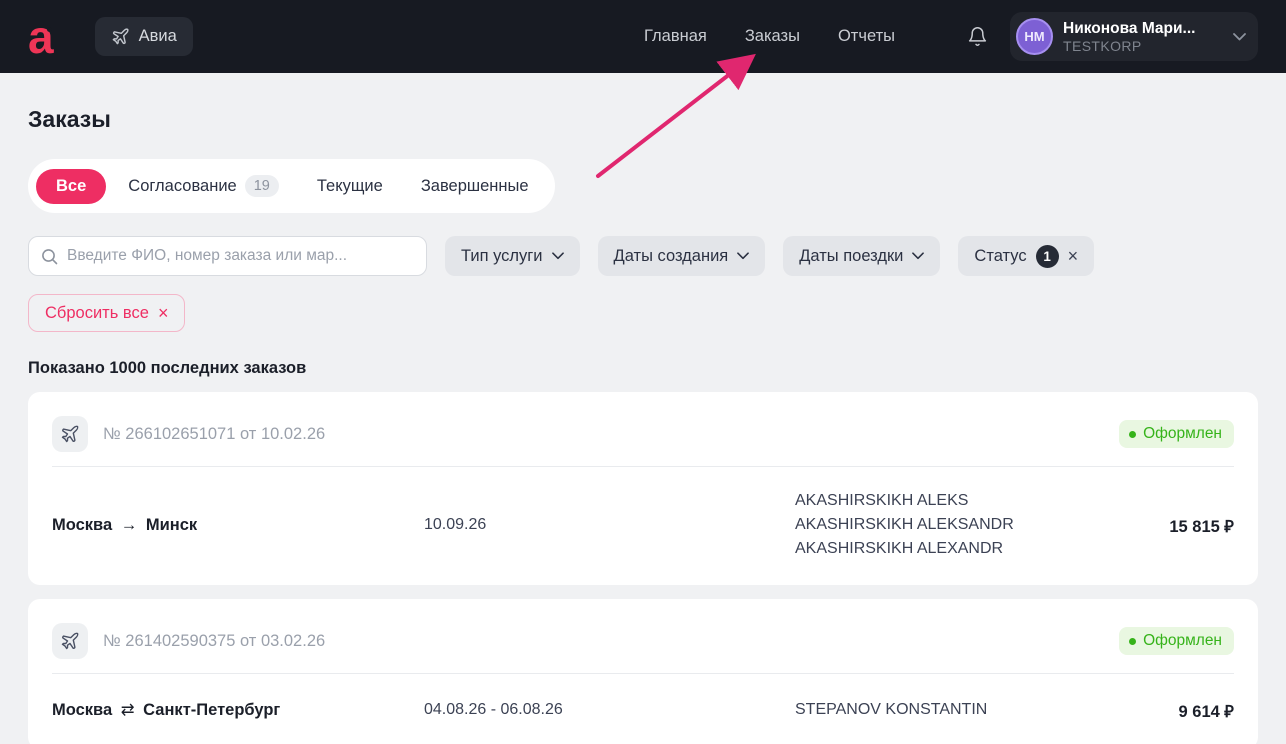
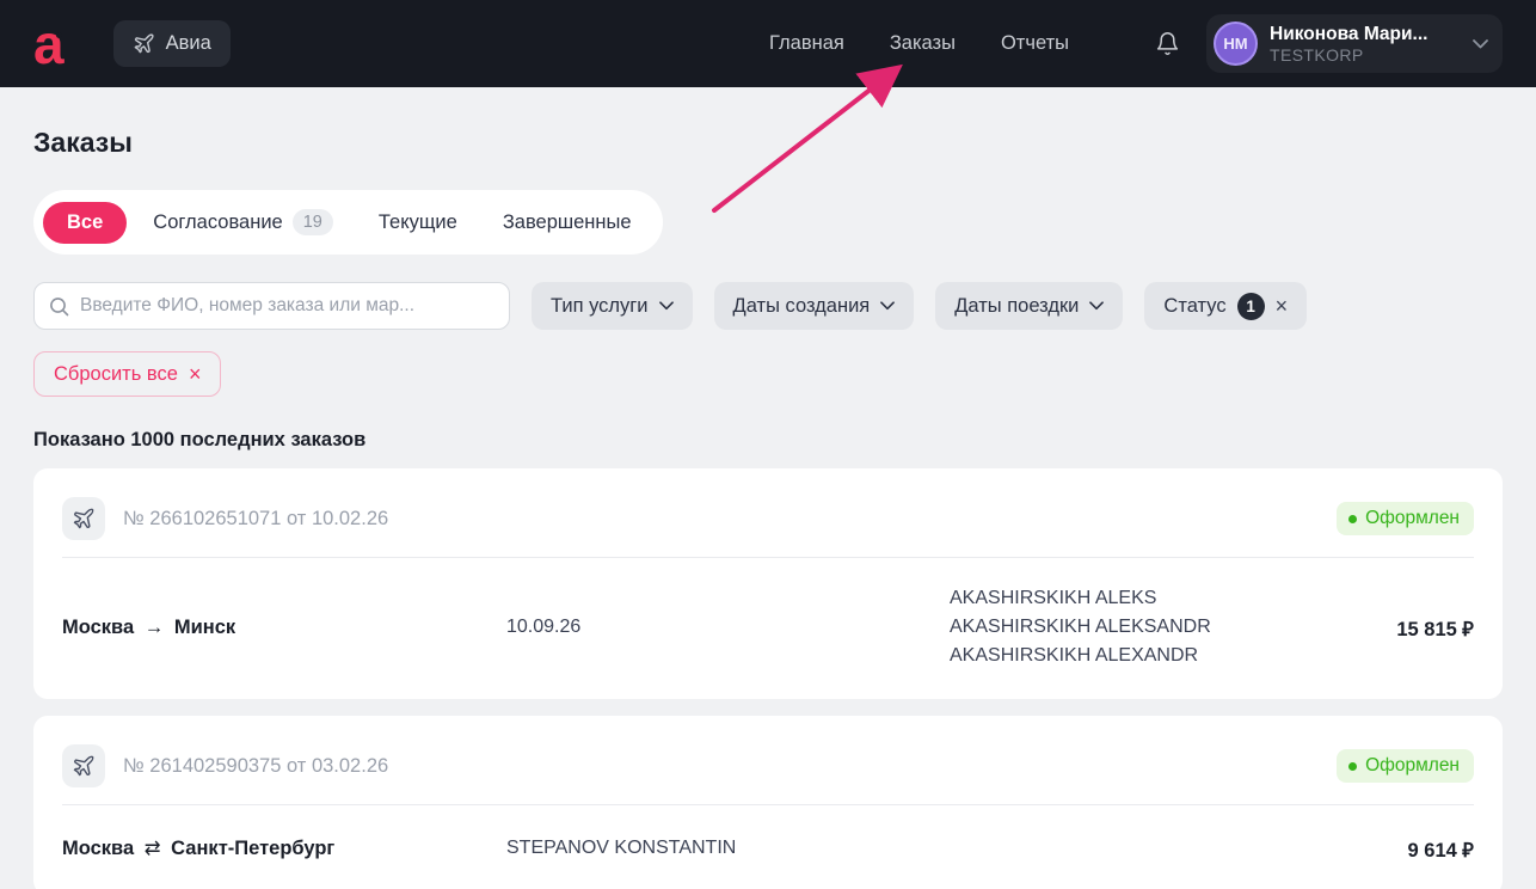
  a
  Авиа
  Главная
  Заказы
  Отчеты
  НМ
  Никонова Мари...
  TESTKORP
  Заказы
  Все
  Согласование
  19
  Текущие
  Завершенные
  Введите ФИО, номер заказа или мар...
  Тип услуги
  Даты создания
  Даты поездки
  Статус
  1
  ×
  Сбросить все
  ×
  Показано 1000 последних заказов
  № 266102651071 от 10.02.26
  Оформлен
  Москва → Минск
  10.09.26
  AKASHIRSKIKH ALEKS
  AKASHIRSKIKH ALEKSANDR
  AKASHIRSKIKH ALEXANDR
  15 815 ₽
  № 261402590375 от 03.02.26
  Оформлен
  Москва ⇄ Санкт-Петербург
- 04.08.26 - 06.08.26
  STEPANOV KONSTANTIN
  9 614 ₽
